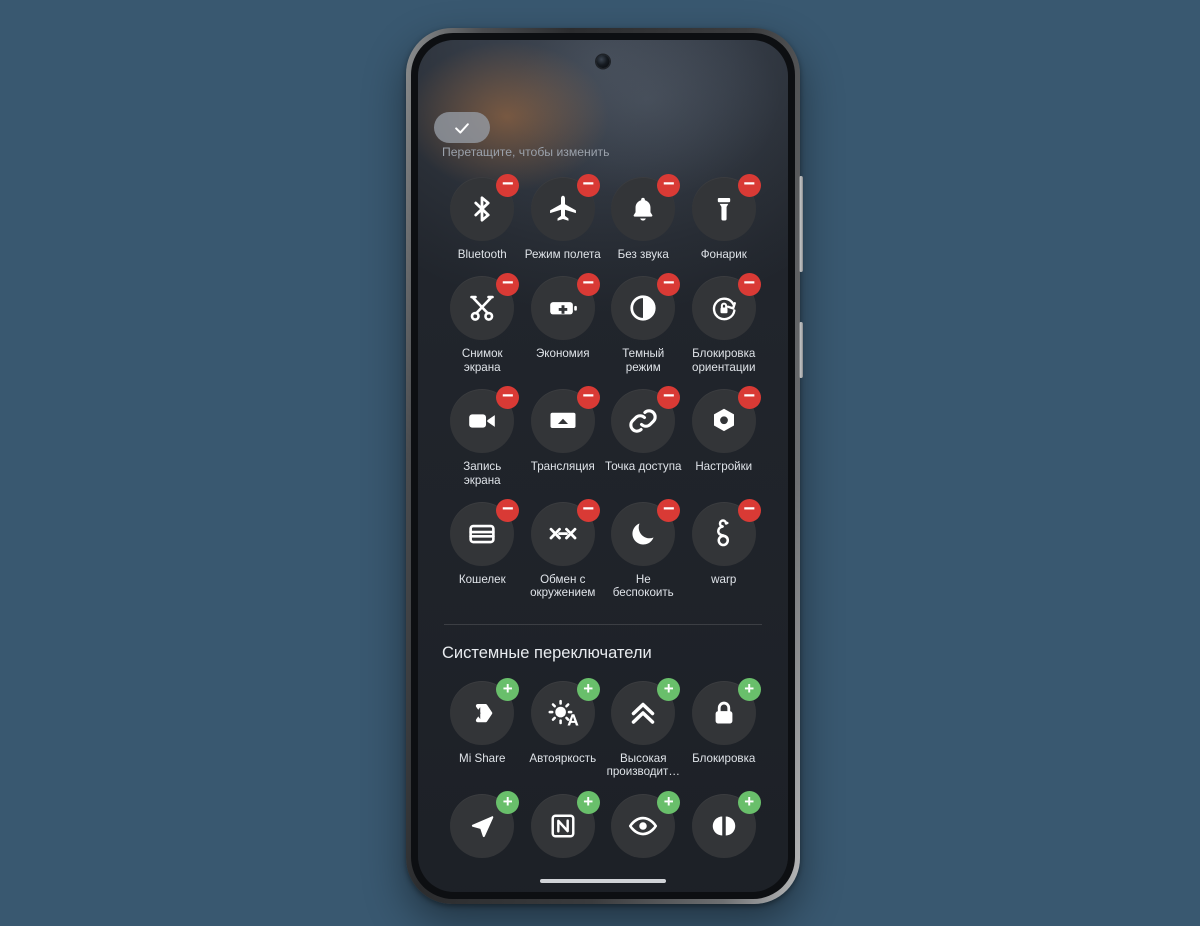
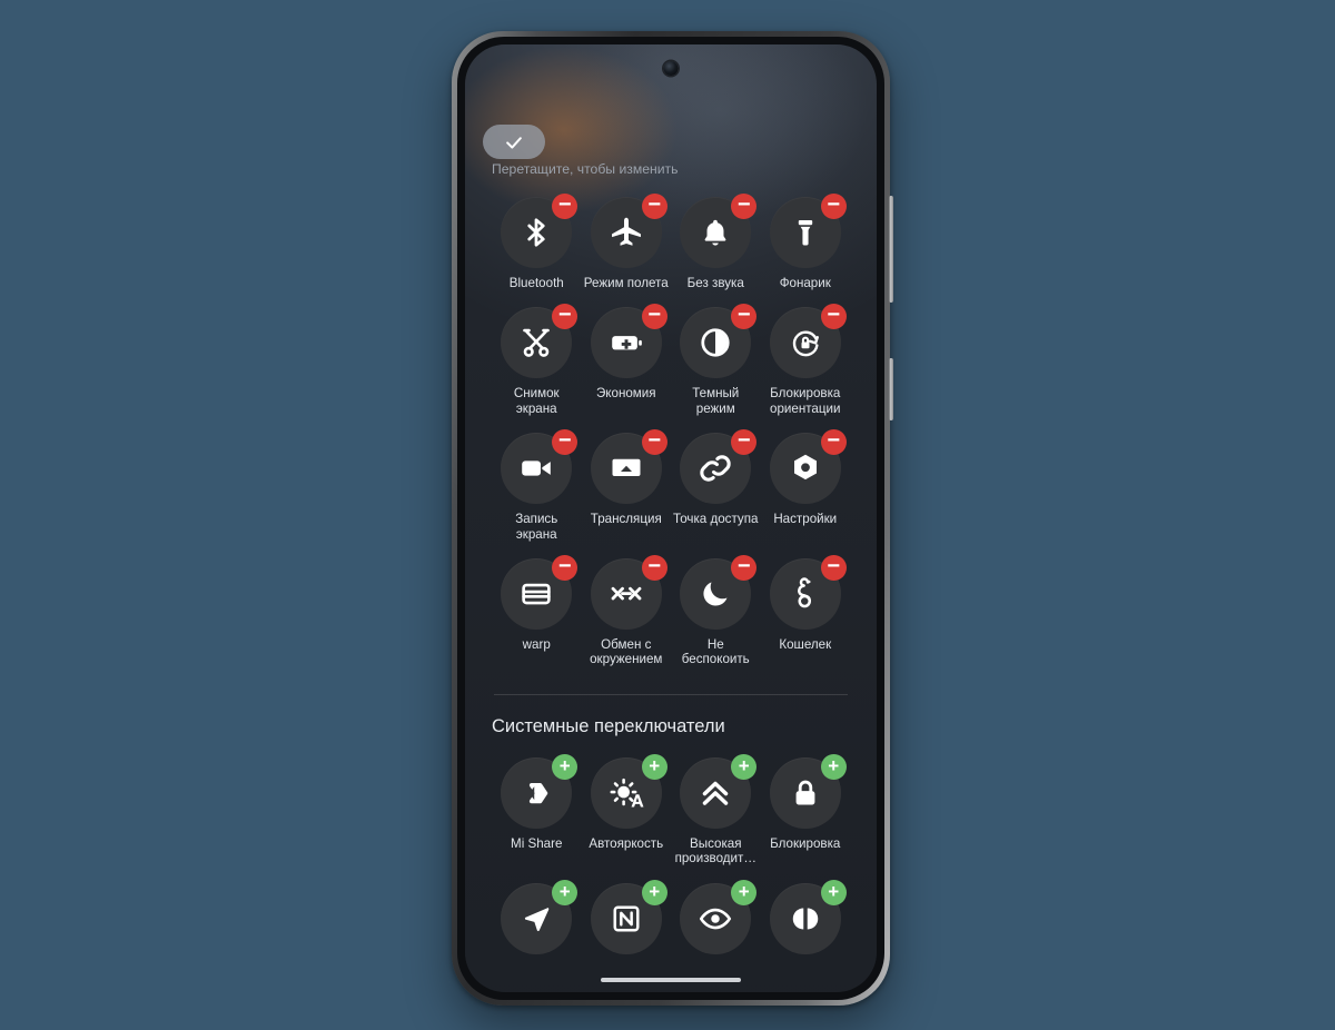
  Перетащите, чтобы изменить
  −
  Bluetooth
  −
  Режим полета
  −
  Без звука
  −
  Фонарик
  −
  Снимок
  экрана
  −
  Экономия
  −
  Темный
  режим
  −
  Блокировка
  ориентации
  −
  Запись
  экрана
  −
  Трансляция
  −
  Точка доступа
  −
  Настройки
  −
- Кошелек
+ warp
  −
  Обмен с
  окружением
  −
  Не
  беспокоить
  −
- warp
+ Кошелек
  Системные переключатели
  +
  Mi Share
  +
  Автояркость
  +
  Высокая
  производит…
  +
  Блокировка
  +
  +
  +
  +
